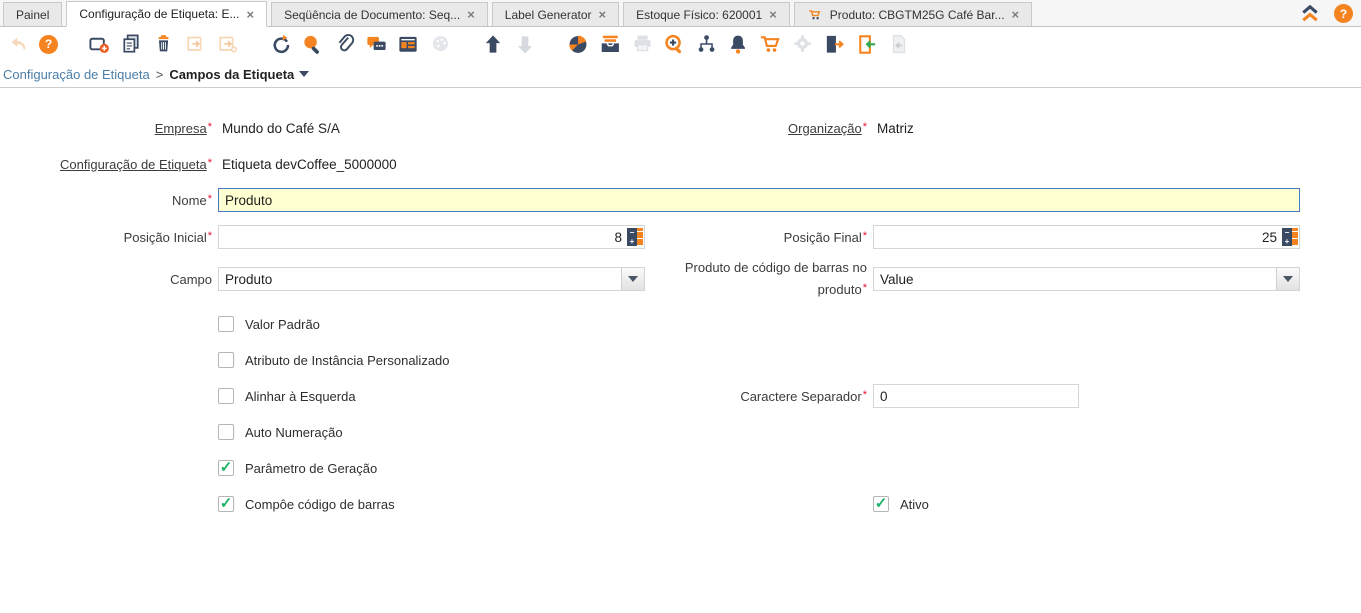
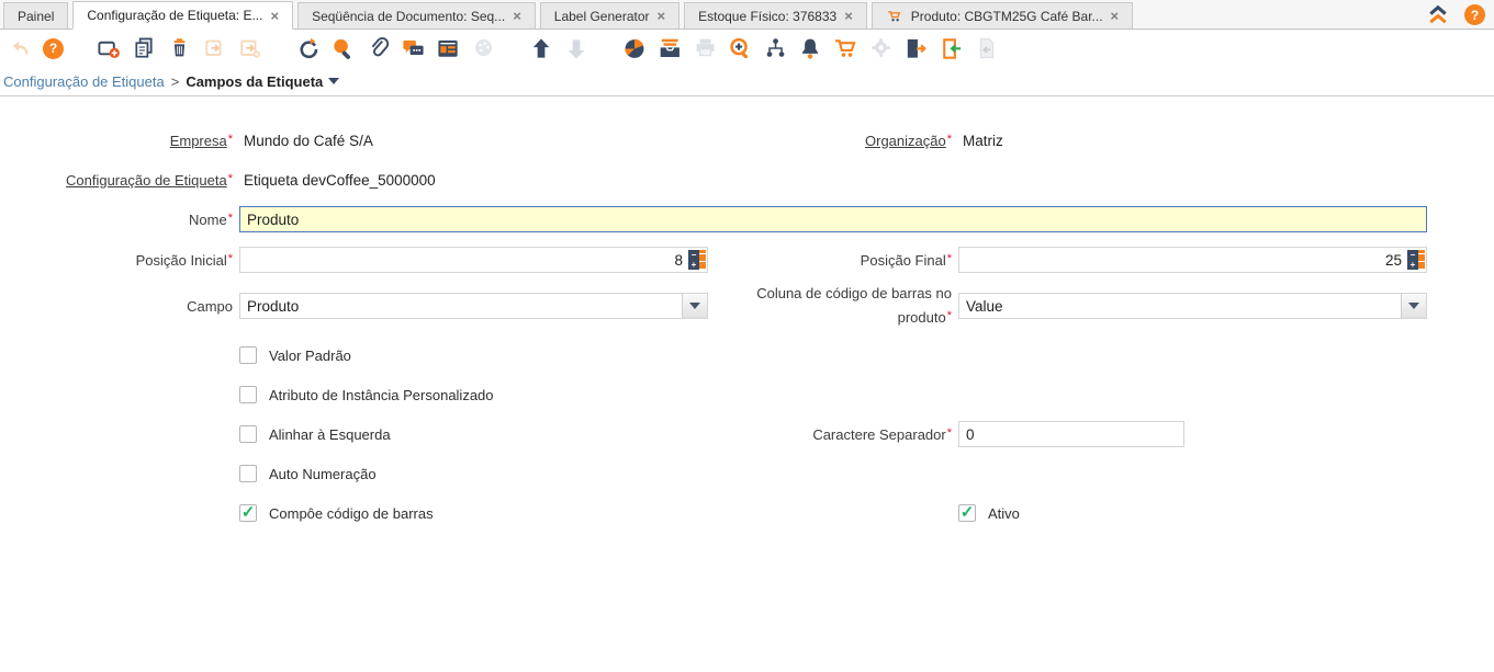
  Painel
  Configuração de Etiqueta: E...
  ×
  Seqüência de Documento: Seq...
  ×
  Label Generator
  ×
- Estoque Físico: 620001
+ Estoque Físico: 376833
  ×
  Produto: CBGTM25G Café Bar...
  ×
  ?
  ?
  Configuração de Etiqueta
  >
  Campos da Etiqueta
  Empresa*
  Mundo do Café S/A
  Organização*
  Matriz
  Configuração de Etiqueta*
  Etiqueta devCoffee_5000000
  Nome*
  Produto
  Posição Inicial*
  8
  −
  +
  Posição Final*
  25
  −
  +
  Campo
  Produto
- Produto de código de barras no
+ Coluna de código de barras no
  produto*
  Value
  Valor Padrão
  Atributo de Instância Personalizado
  Alinhar à Esquerda
  Caractere Separador*
  0
  Auto Numeração
- Parâmetro de Geração
  Compôe código de barras
  Ativo
